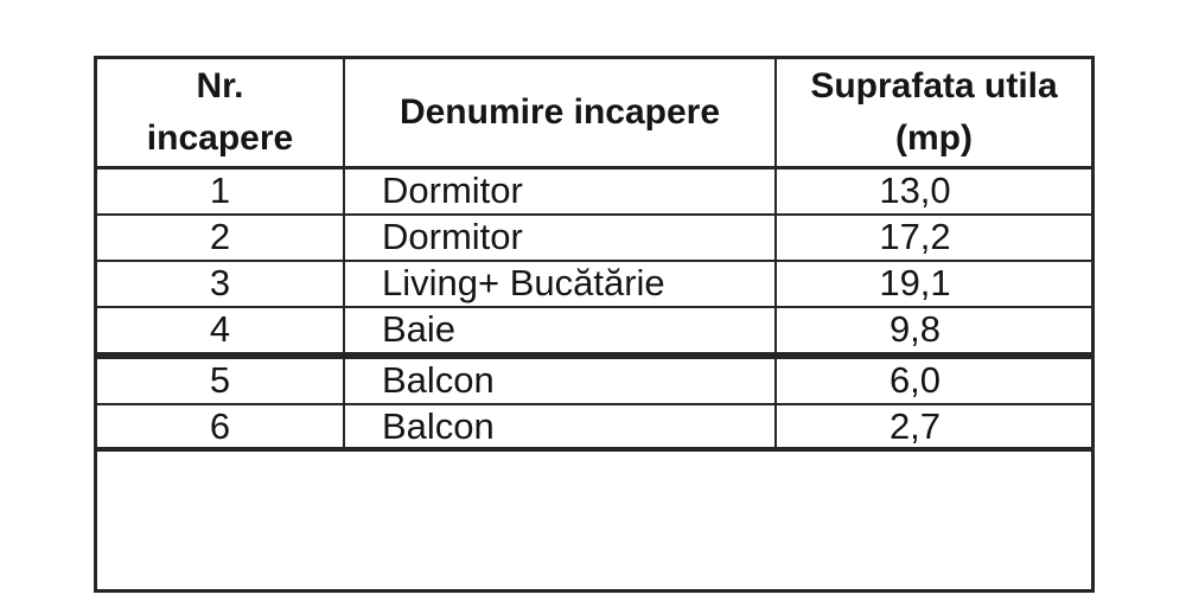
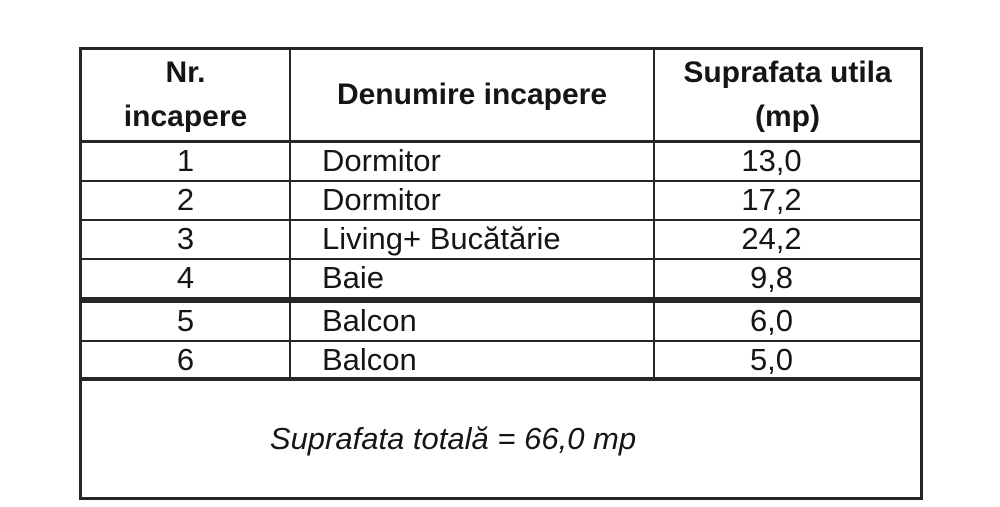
  Nr.
  incapere
  Denumire incapere
  Suprafata utila
  (mp)
  1
  Dormitor
  13,0
  2
  Dormitor
  17,2
  3
  Living+ Bucătărie
- 19,1
+ 24,2
  4
  Baie
  9,8
  5
  Balcon
  6,0
  6
  Balcon
- 2,7
+ 5,0
+ Suprafata totală = 66,0 mp
